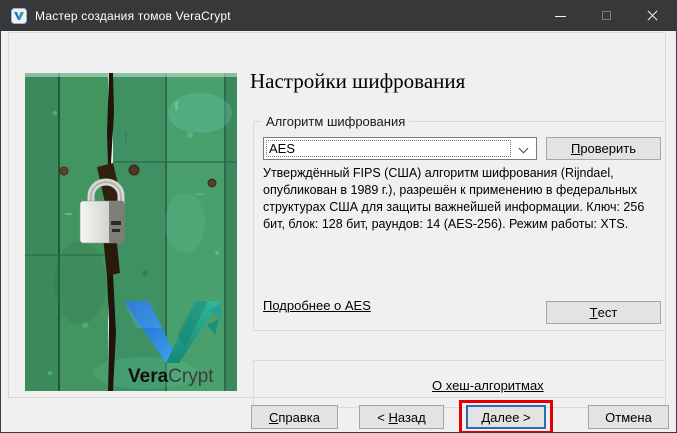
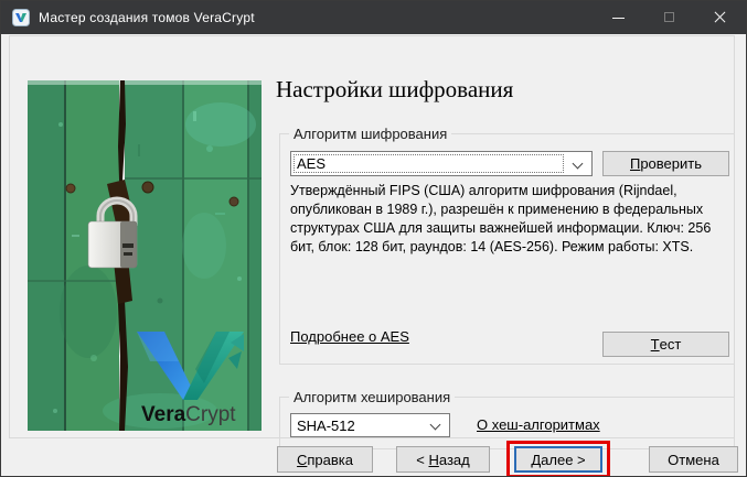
  Мастер создания томов VeraCrypt
  VeraCrypt
  Настройки шифрования
  Алгоритм шифрования
  AES
  П
  роверить
  Утверждённый FIPS (США) алгоритм шифрования (Rijndael, опубликован в 1989 г.), разрешён к применению в федеральных структурах США для защиты важнейшей информации. Ключ: 256 бит, блок: 128 бит, раундов: 14 (AES-256). Режим работы: XTS.
  Подробнее о AES
  Т
  ест
+ Алгоритм хеширования
+ SHA-512
  О хеш-алгоритмах
  С
  правка
  <
  Н
  азад
  Д
  алее >
  Отмена
